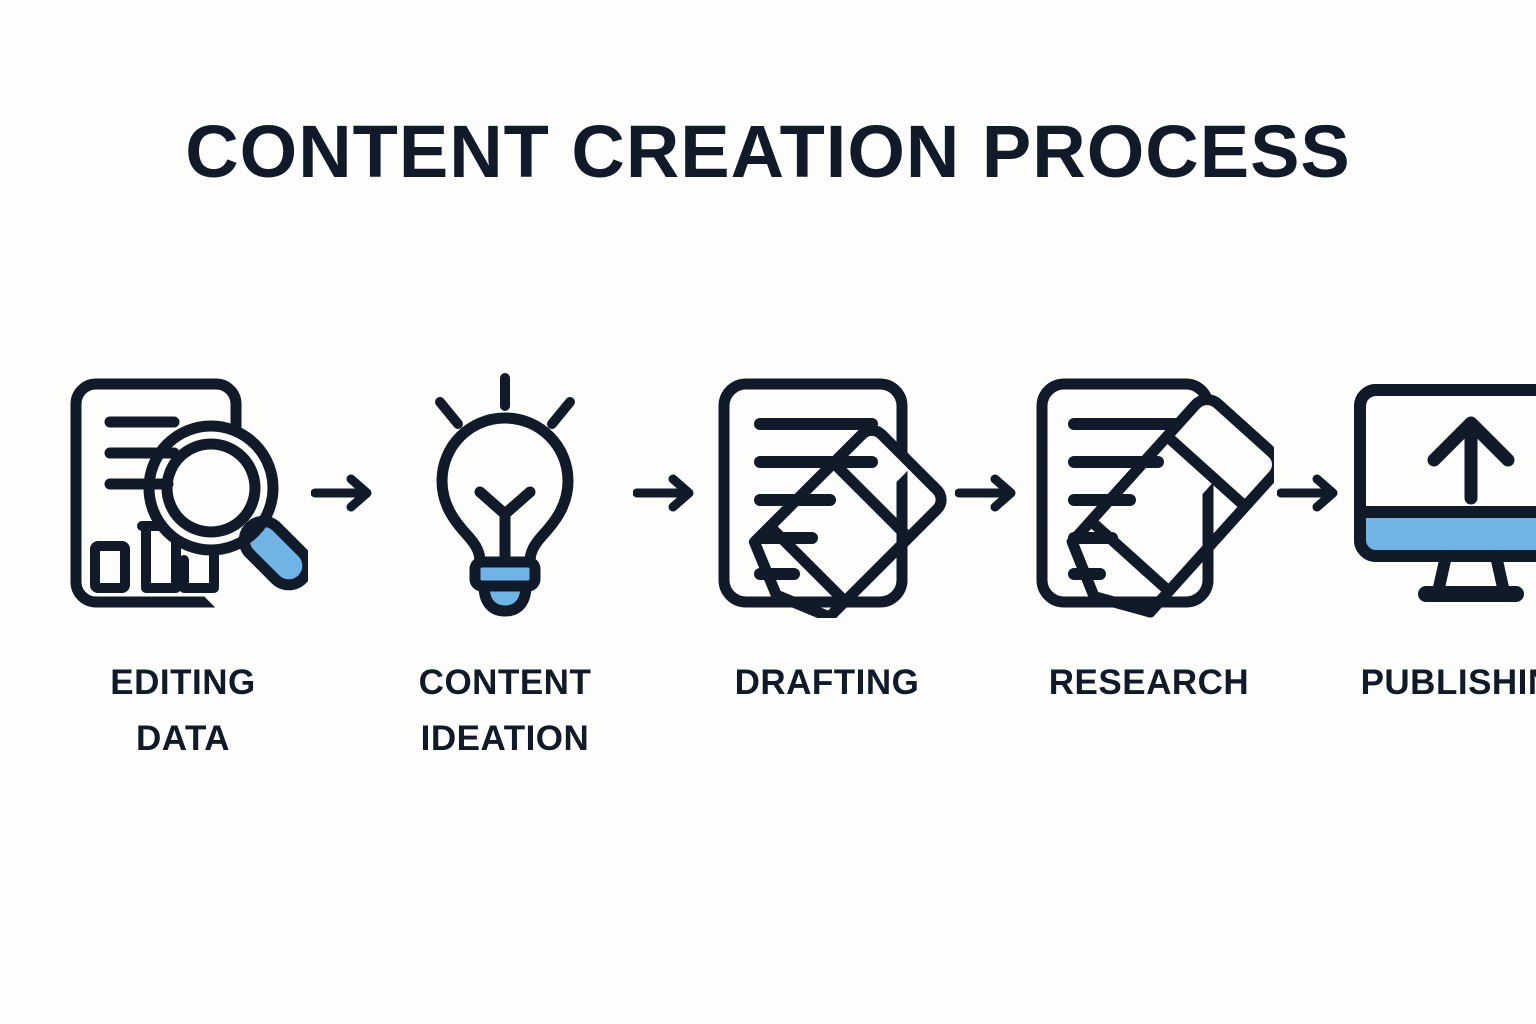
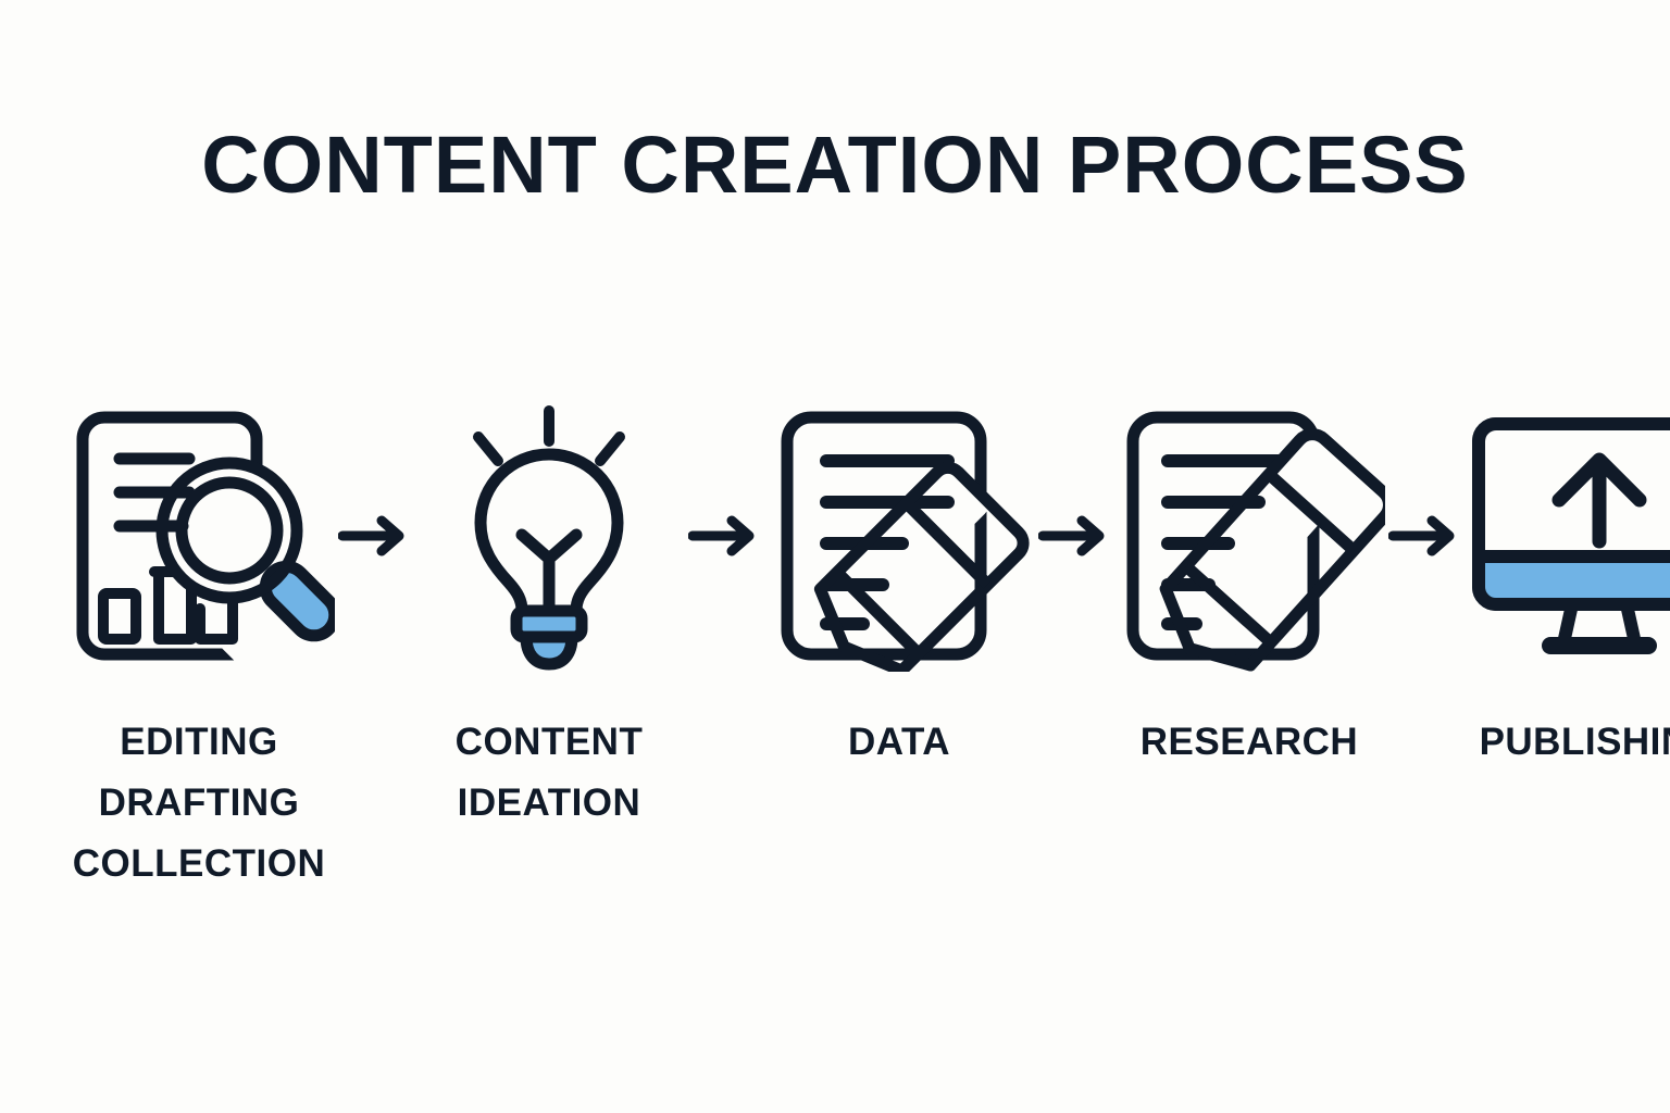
  CONTENT CREATION PROCESS
  EDITING
- DATA
+ DRAFTING
+ COLLECTION
  CONTENT
  IDEATION
- DRAFTING
+ DATA
  RESEARCH
  PUBLISHI
